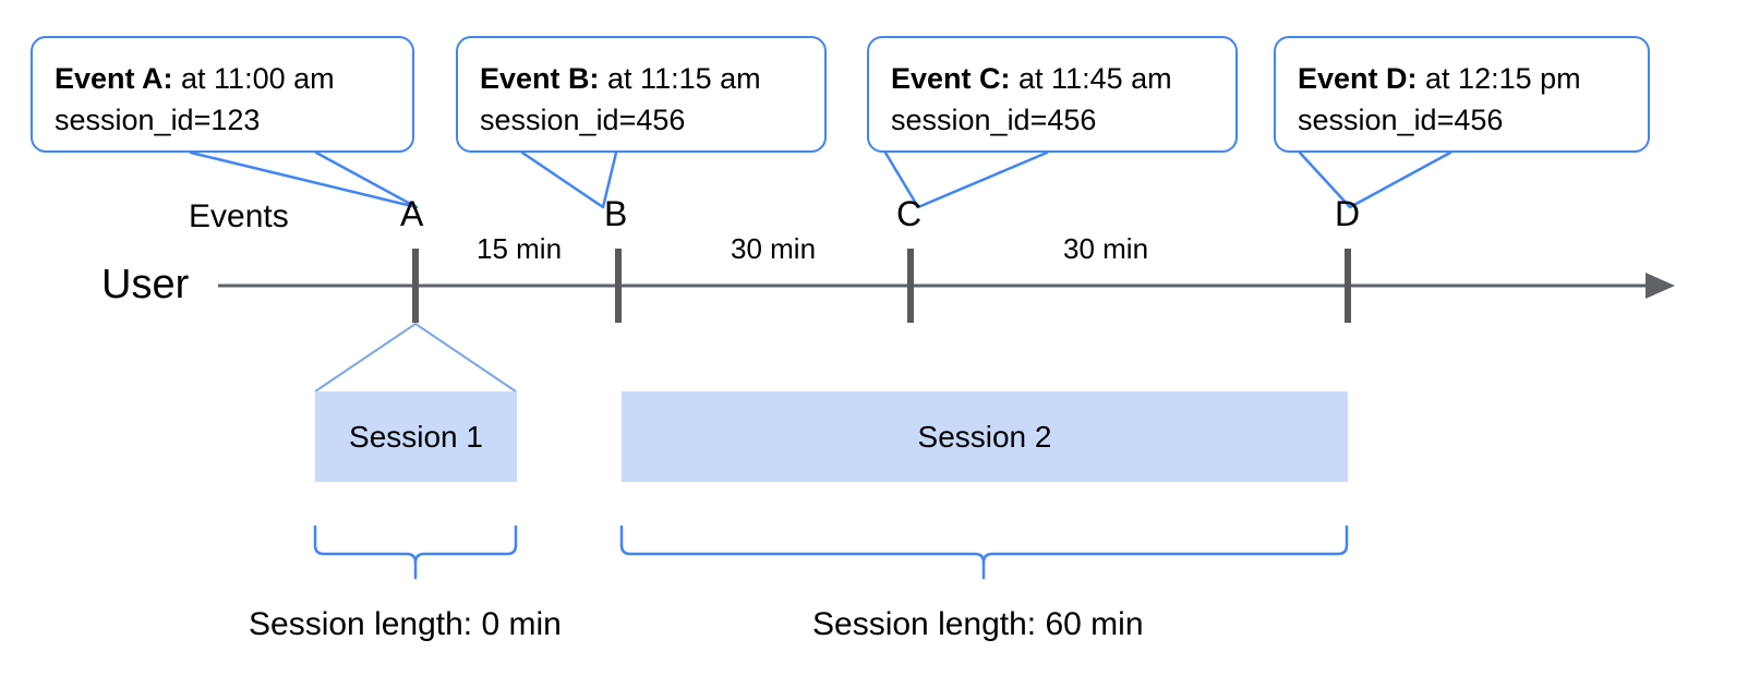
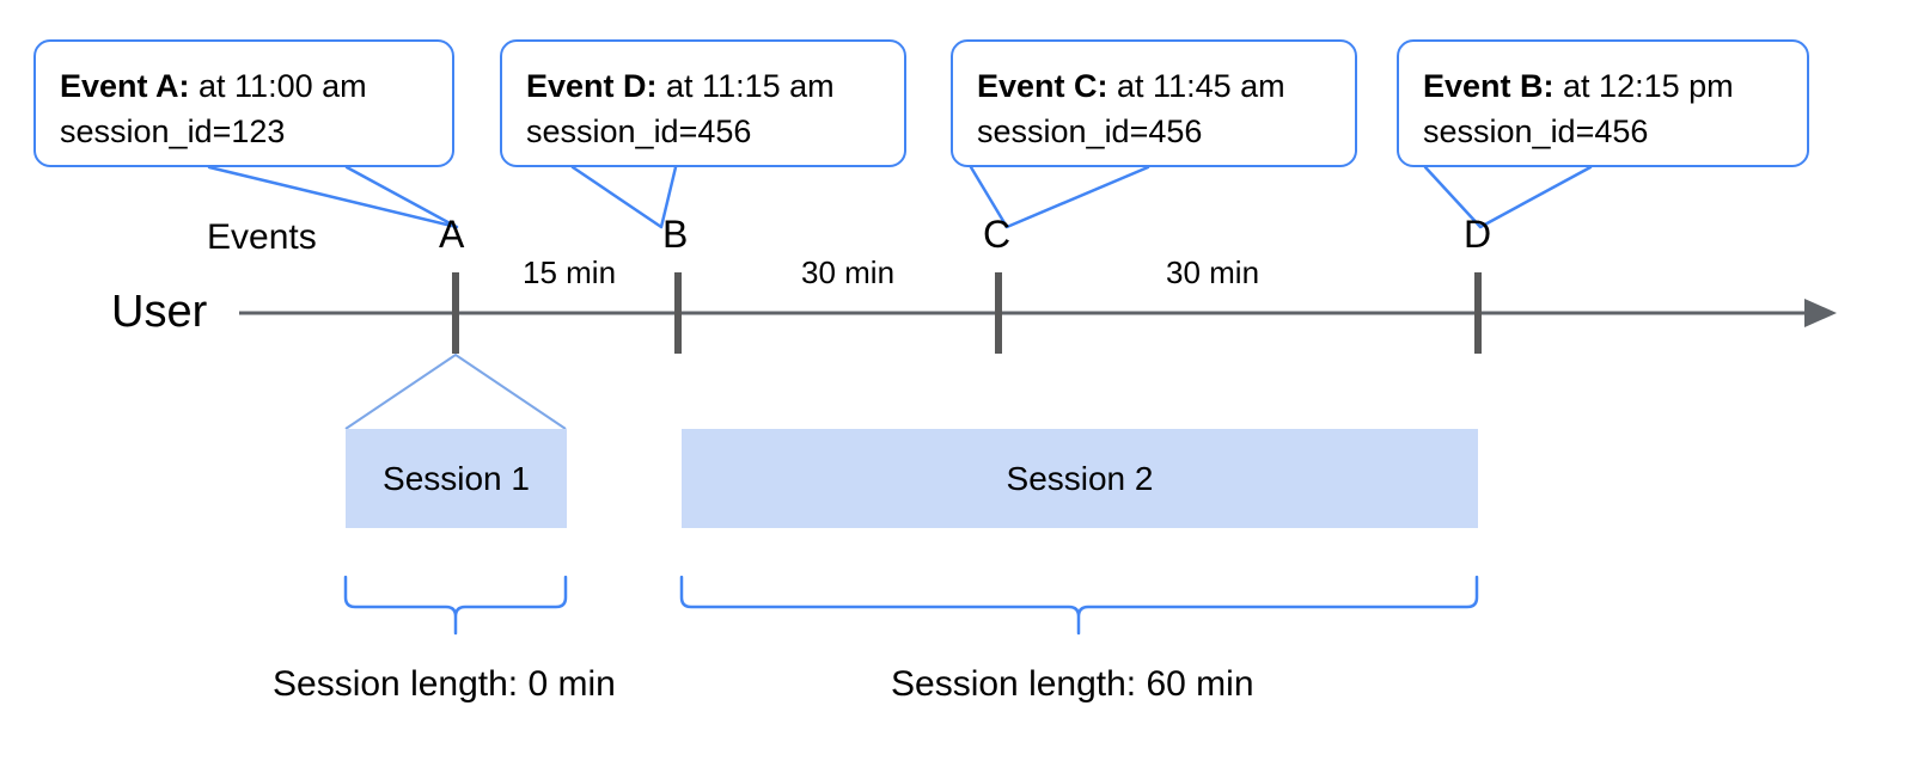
  Event A: at 11:00 am
  session_id=123
- Event B: at 11:15 am
+ Event D: at 11:15 am
  session_id=456
  Event C: at 11:45 am
  session_id=456
- Event D: at 12:15 pm
+ Event B: at 12:15 pm
  session_id=456
  Events
  User
  A
  B
  C
  D
  15 min
  30 min
  30 min
  Session 1
  Session 2
  Session length: 0 min
  Session length: 60 min
